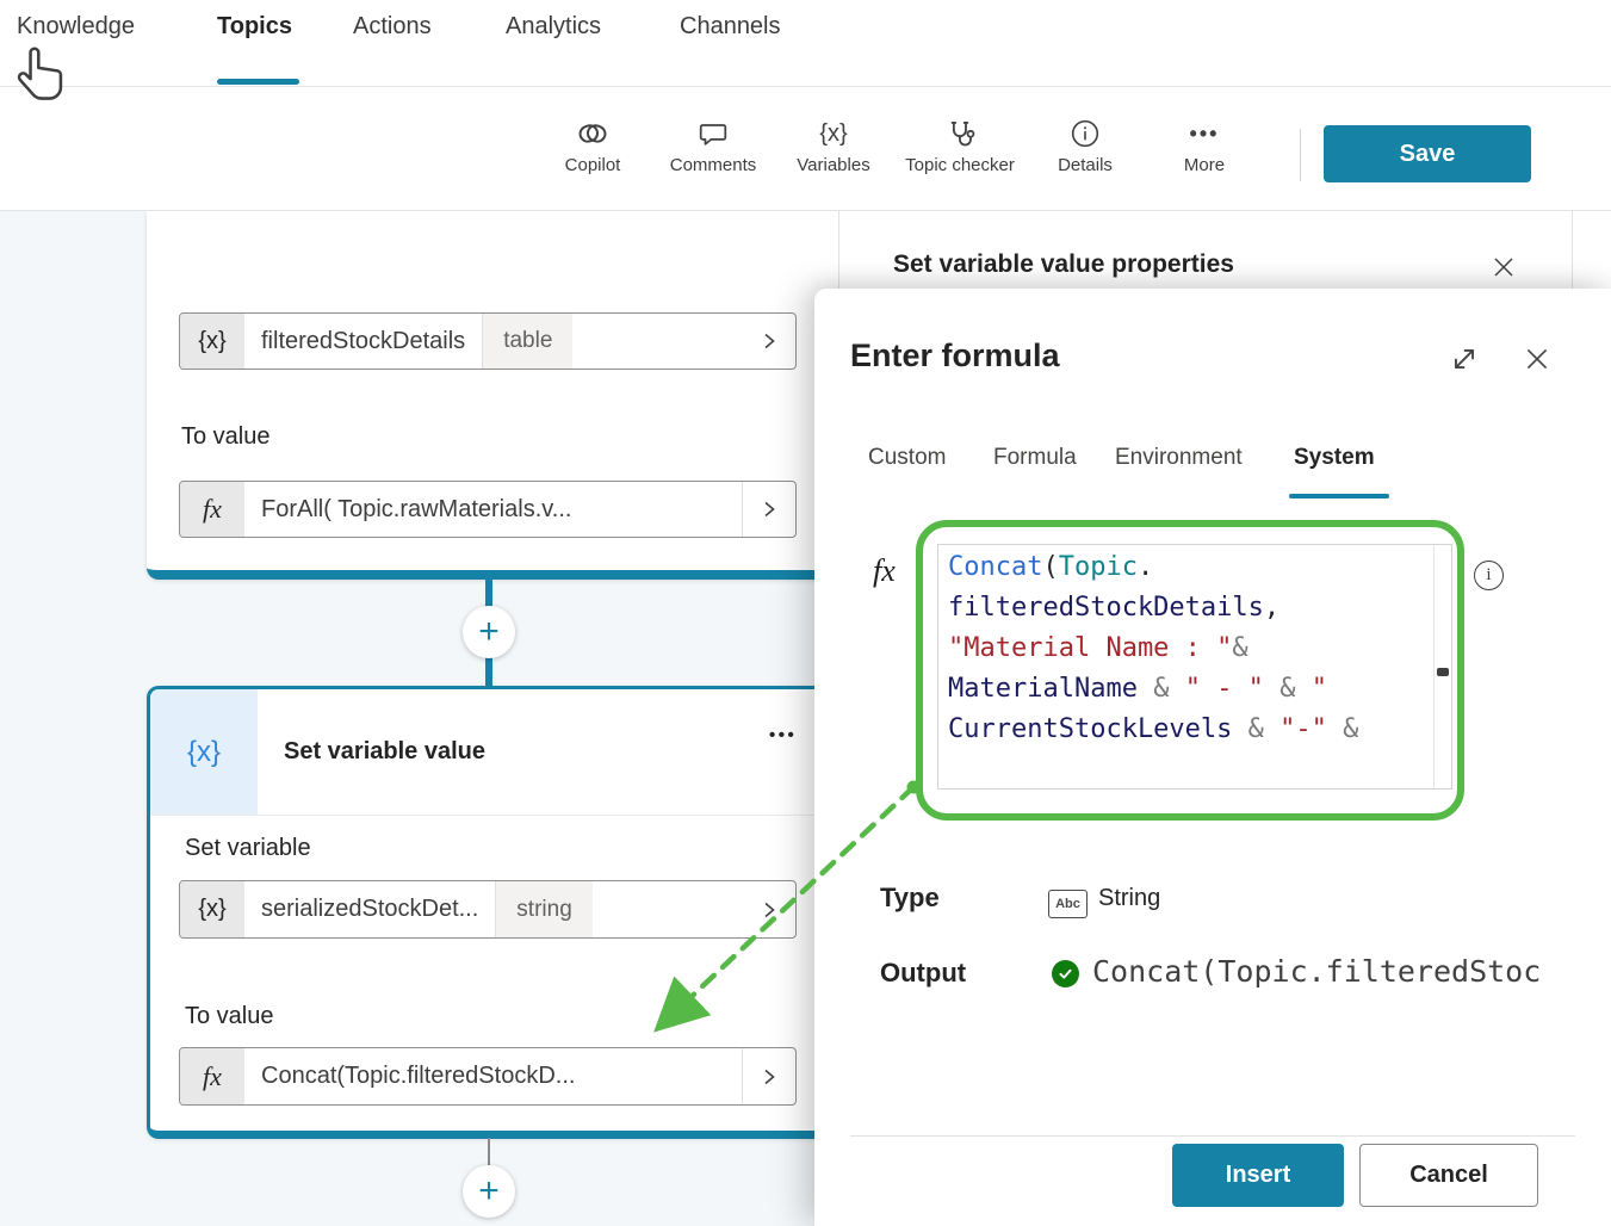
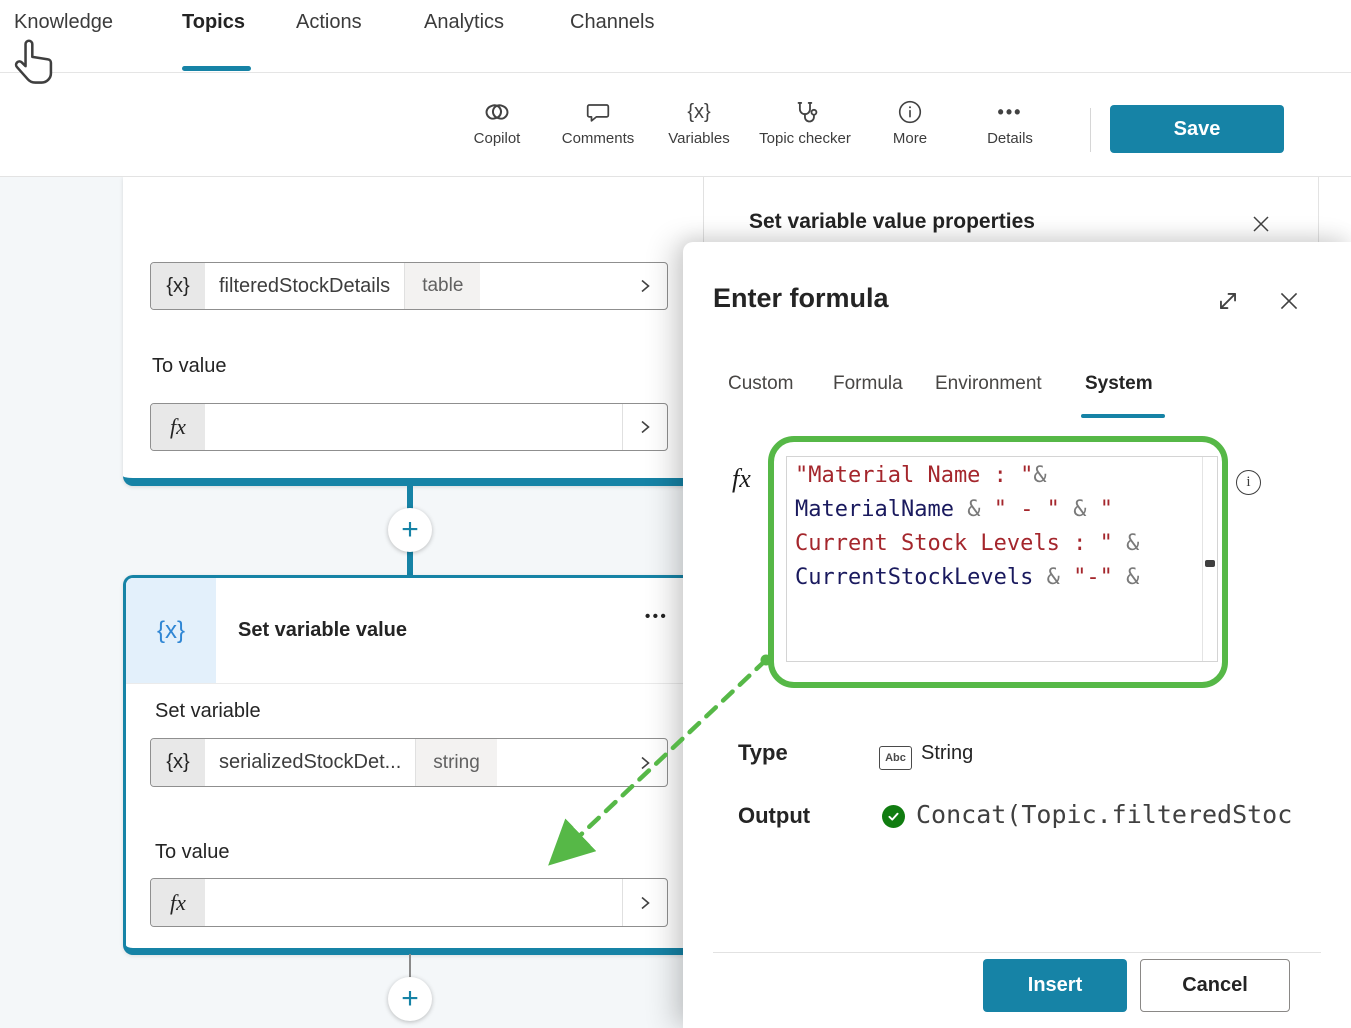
  Knowledge
  Topics
  Actions
  Analytics
  Channels
  Copilot
  Comments
  {x}
  Variables
  Topic checker
- Details
+ More
  •••
- More
+ Details
  Save
  {x}
  filteredStockDetails
  table
  To value
  fx
- ForAll( Topic.rawMaterials.v...
  +
  {x}
  Set variable value
  •••
  Set variable
  {x}
  serializedStockDet...
  string
  To value
  fx
- Concat(Topic.filteredStockD...
  +
  Set variable value properties
  Enter formula
  Custom
  Formula
  Environment
  System
  fx
- Concat(Topic.
- filteredStockDetails,
  "Material Name : "&
  MaterialName & " - " & "
+ Current Stock Levels : " &
  CurrentStockLevels & "-" &
  i
  Type
  Abc
  String
  Output
  Concat(Topic.filteredStoc
  Insert
  Cancel
